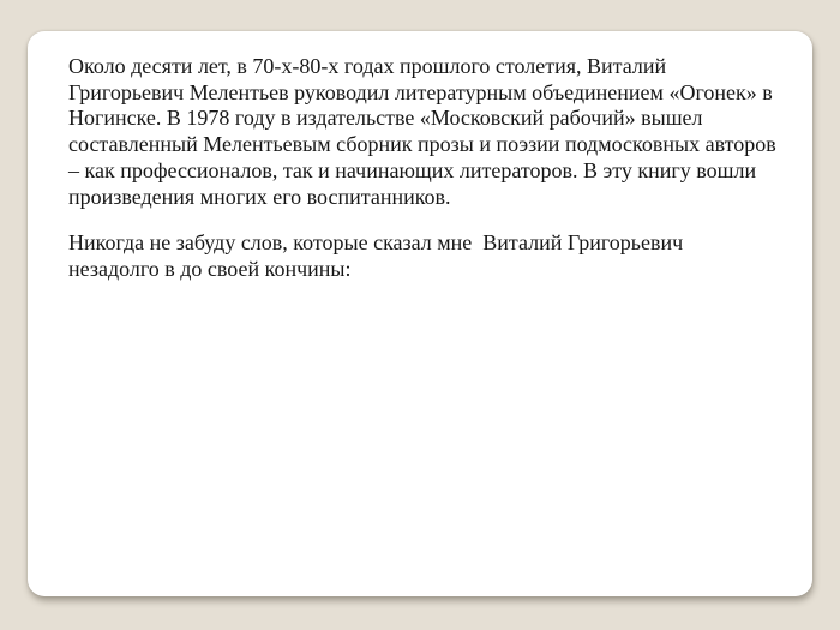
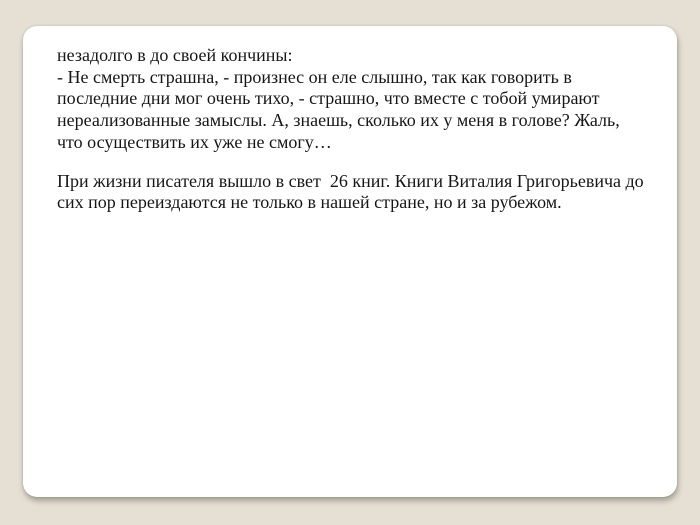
- Около десяти лет, в 70-х-80-х годах прошлого столетия, Виталий
- Григорьевич Мелентьев руководил литературным объединением «Огонек» в
- Ногинске. В 1978 году в издательстве «Московский рабочий» вышел
- составленный Мелентьевым сборник прозы и поэзии подмосковных авторов
- – как профессионалов, так и начинающих литераторов. В эту книгу вошли
- произведения многих его воспитанников.
- Никогда не забуду слов, которые сказал мне Виталий Григорьевич
  незадолго в до своей кончины:
+ - Не смерть страшна, - произнес он еле слышно, так как говорить в
+ последние дни мог очень тихо, - страшно, что вместе с тобой умирают
+ нереализованные замыслы. А, знаешь, сколько их у меня в голове? Жаль,
+ что осуществить их уже не смогу…
+ При жизни писателя вышло в свет 26 книг. Книги Виталия Григорьевича до
+ сих пор переиздаются не только в нашей стране, но и за рубежом.
